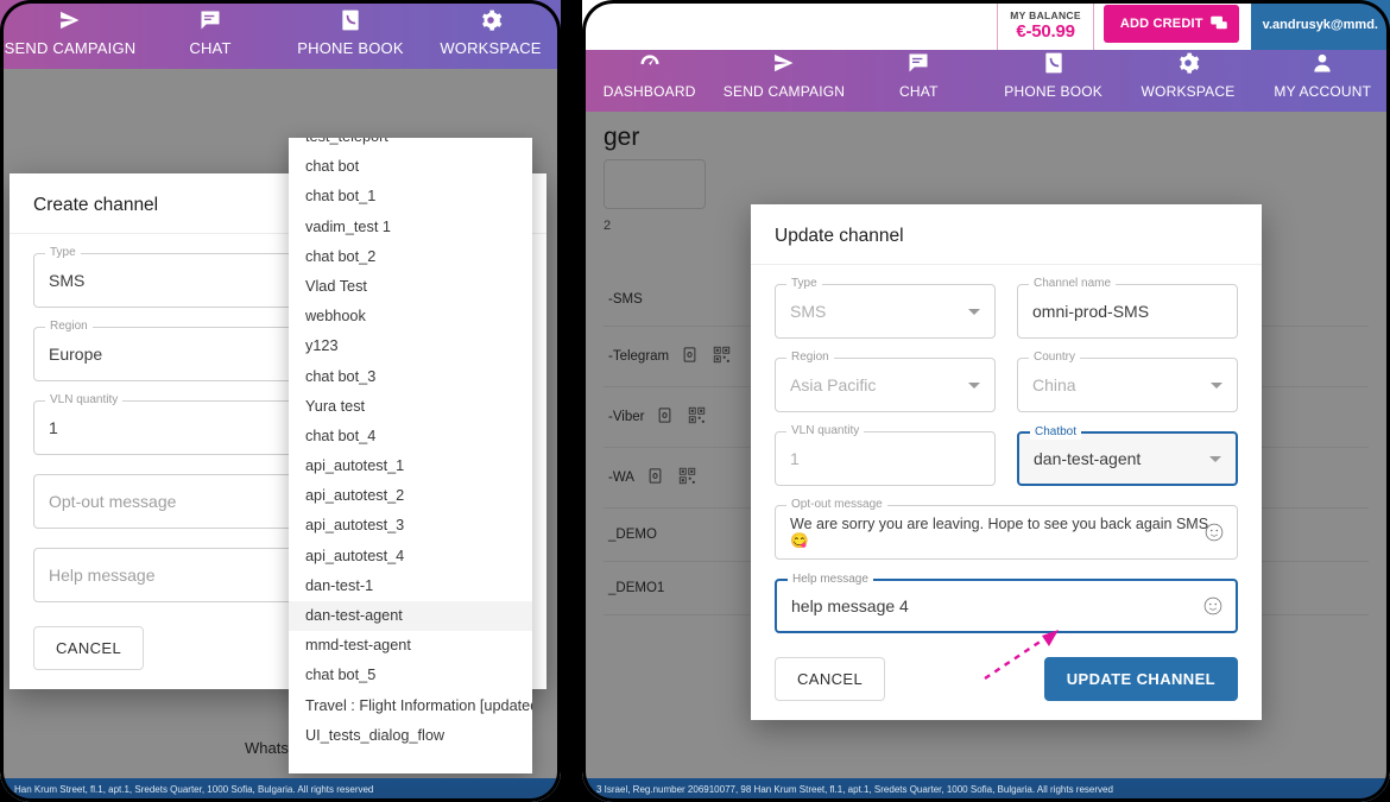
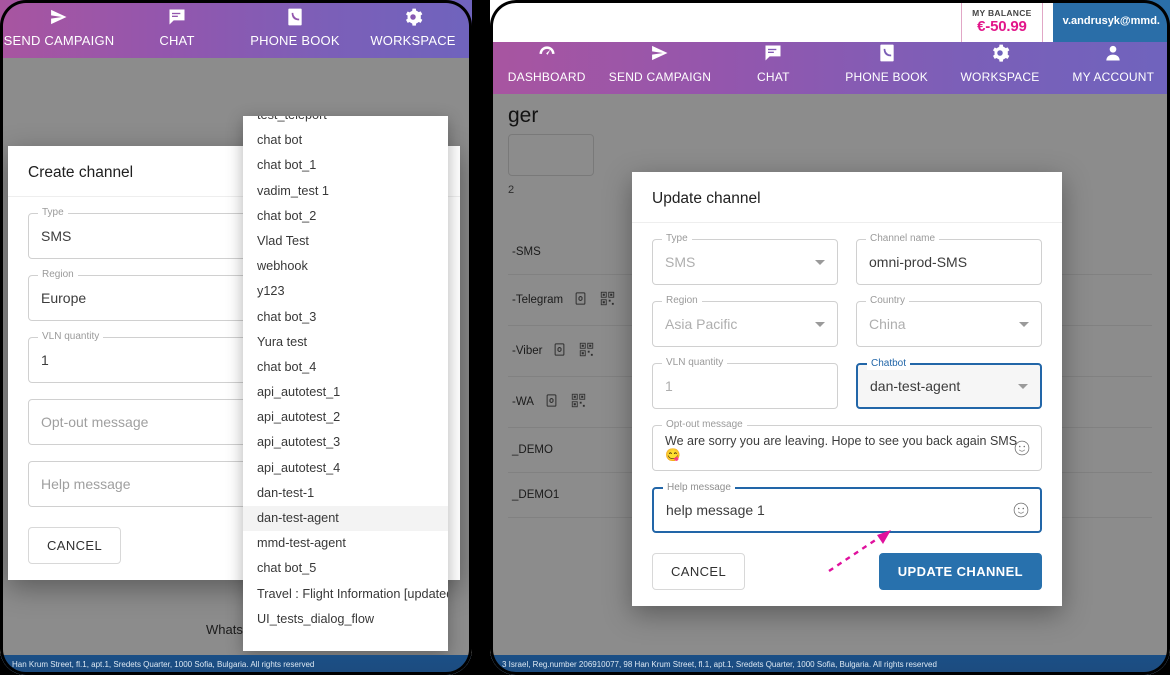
  SEND CAMPAIGN
  CHAT
  PHONE BOOK
  WORKSPACE
  Create channel
  Type
  SMS
  Region
  Europe
  VLN quantity
  1
  Opt-out message
  Help message
  CANCEL
  chat bot
  chat bot_1
  vadim_test 1
  chat bot_2
  Vlad Test
  webhook
  y123
  chat bot_3
  Yura test
  chat bot_4
  api_autotest_1
  api_autotest_2
  api_autotest_3
  api_autotest_4
  dan-test-1
  dan-test-agent
  mmd-test-agent
  chat bot_5
  Travel : Flight Information [update
  UI_tests_dialog_flow
  Han Krum Street, fl.1, apt.1, Sredets Quarter, 1000 Sofia, Bulgaria. All rights reserved
  MY BALANCE
  €-50.99
- ADD CREDIT
  v.andrusyk@mmd.
  DASHBOARD
  SEND CAMPAIGN
  CHAT
  PHONE BOOK
  WORKSPACE
  MY ACCOUNT
  ger
  2
  Update channel
  Type
  SMS
  Channel name
  omni-prod-SMS
  Region
  Asia Pacific
  Country
  China
  VLN quantity
  1
  Chatbot
  dan-test-agent
  Opt-out message
  We are sorry you are leaving. Hope to see you back again SMS😋
  Help message
- help message 4
+ help message 1
  CANCEL
  UPDATE CHANNEL
  3 Israel, Reg.number 206910077, 98 Han Krum Street, fl.1, apt.1, Sredets Quarter, 1000 Sofia, Bulgaria. All rights reserved
